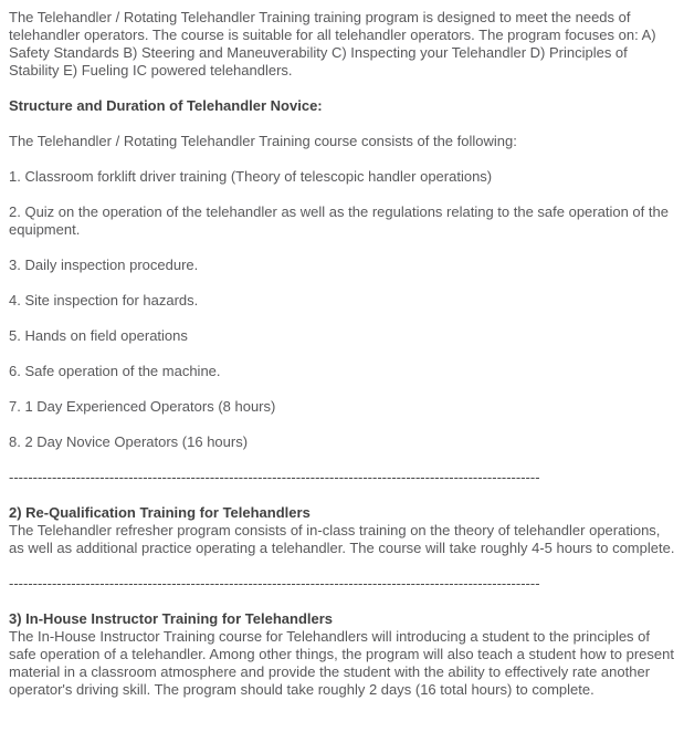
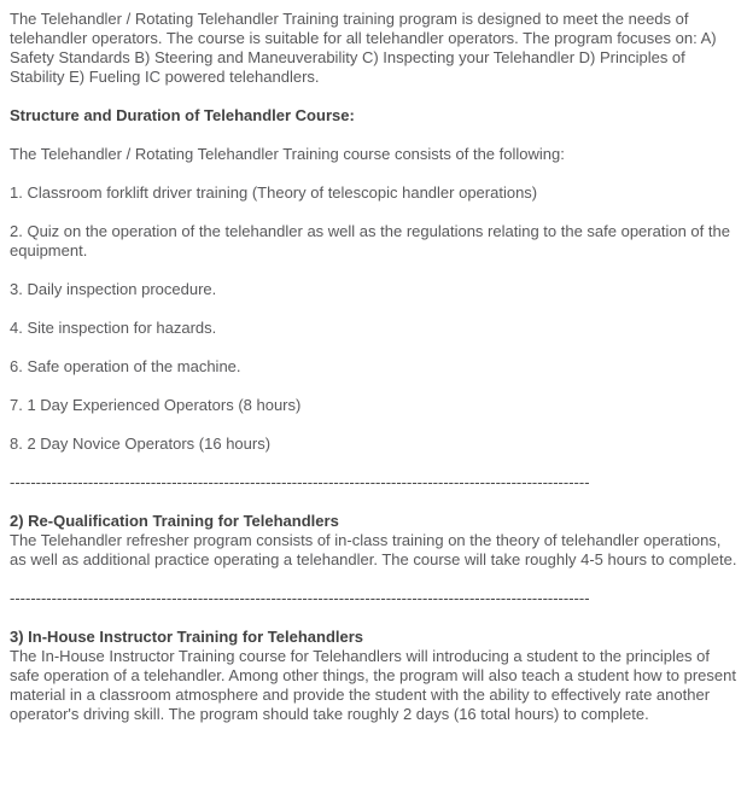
  The Telehandler / Rotating Telehandler Training training program is designed to meet the needs of telehandler operators. The course is suitable for all telehandler operators. The program focuses on: A) Safety Standards B) Steering and Maneuverability C) Inspecting your Telehandler D) Principles of Stability E) Fueling IC powered telehandlers.
- Structure and Duration of Telehandler Novice:
+ Structure and Duration of Telehandler Course:
  The Telehandler / Rotating Telehandler Training course consists of the following:
  1. Classroom forklift driver training (Theory of telescopic handler operations)
  2. Quiz on the operation of the telehandler as well as the regulations relating to the safe operation of the equipment.
  3. Daily inspection procedure.
  4. Site inspection for hazards.
- 5. Hands on field operations
  6. Safe operation of the machine.
  7. 1 Day Experienced Operators (8 hours)
  8. 2 Day Novice Operators (16 hours)
  ---------------------------------------------------------------------------------------------------------------
  2) Re-Qualification Training for Telehandlers
  The Telehandler refresher program consists of in-class training on the theory of telehandler operations, as well as additional practice operating a telehandler. The course will take roughly 4-5 hours to complete.
  ---------------------------------------------------------------------------------------------------------------
  3) In-House Instructor Training for Telehandlers
  The In-House Instructor Training course for Telehandlers will introducing a student to the principles of safe operation of a telehandler. Among other things, the program will also teach a student how to present material in a classroom atmosphere and provide the student with the ability to effectively rate another operator's driving skill. The program should take roughly 2 days (16 total hours) to complete.
